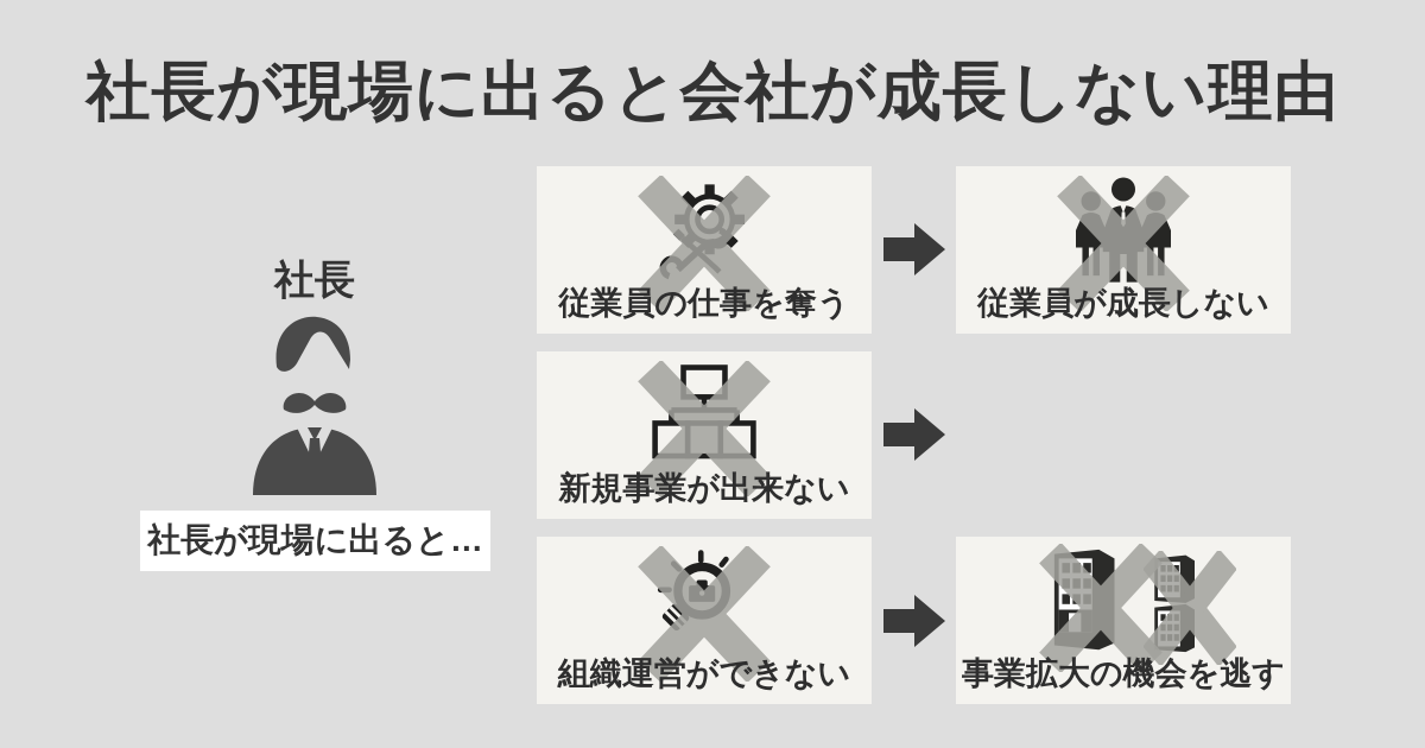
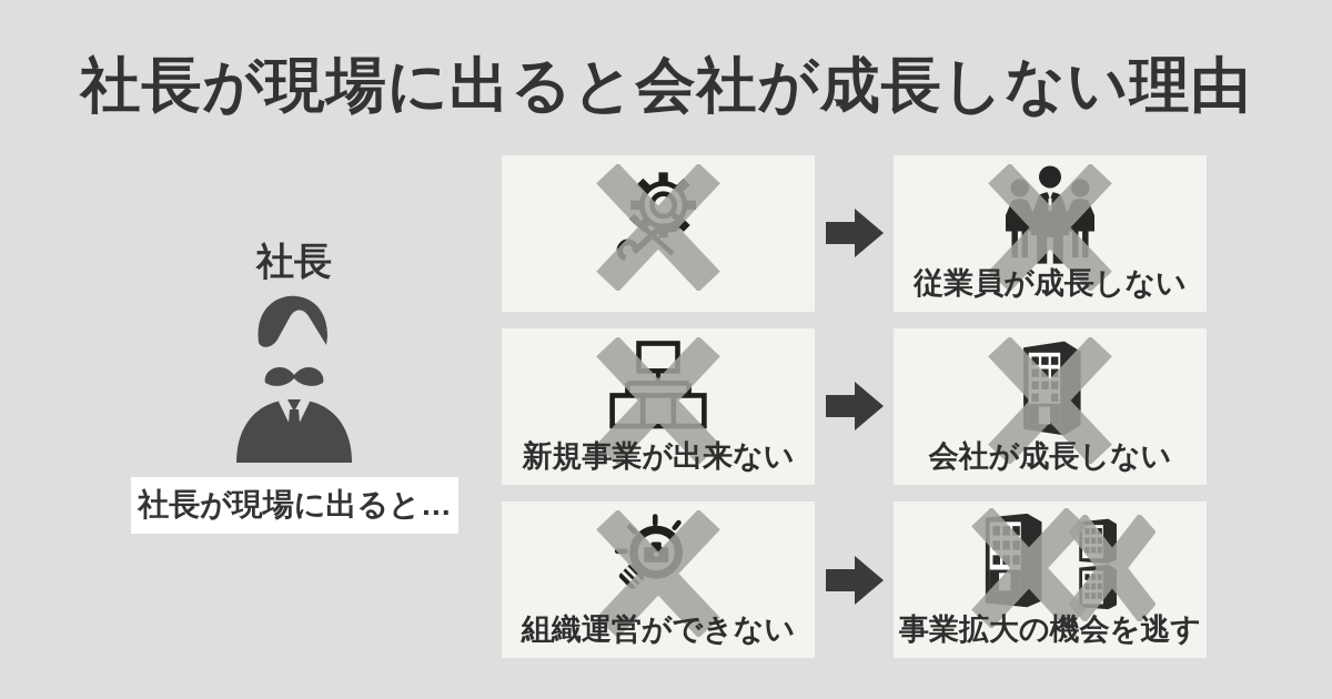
  社長が現場に出ると会社が成長しない理由
  社長
  社長が現場に出ると…
- 従業員の仕事を奪う
  従業員が成長しない
  新規事業が出来ない
+ 会社が成長しない
  組織運営ができない
  事業拡大の機会を逃す
